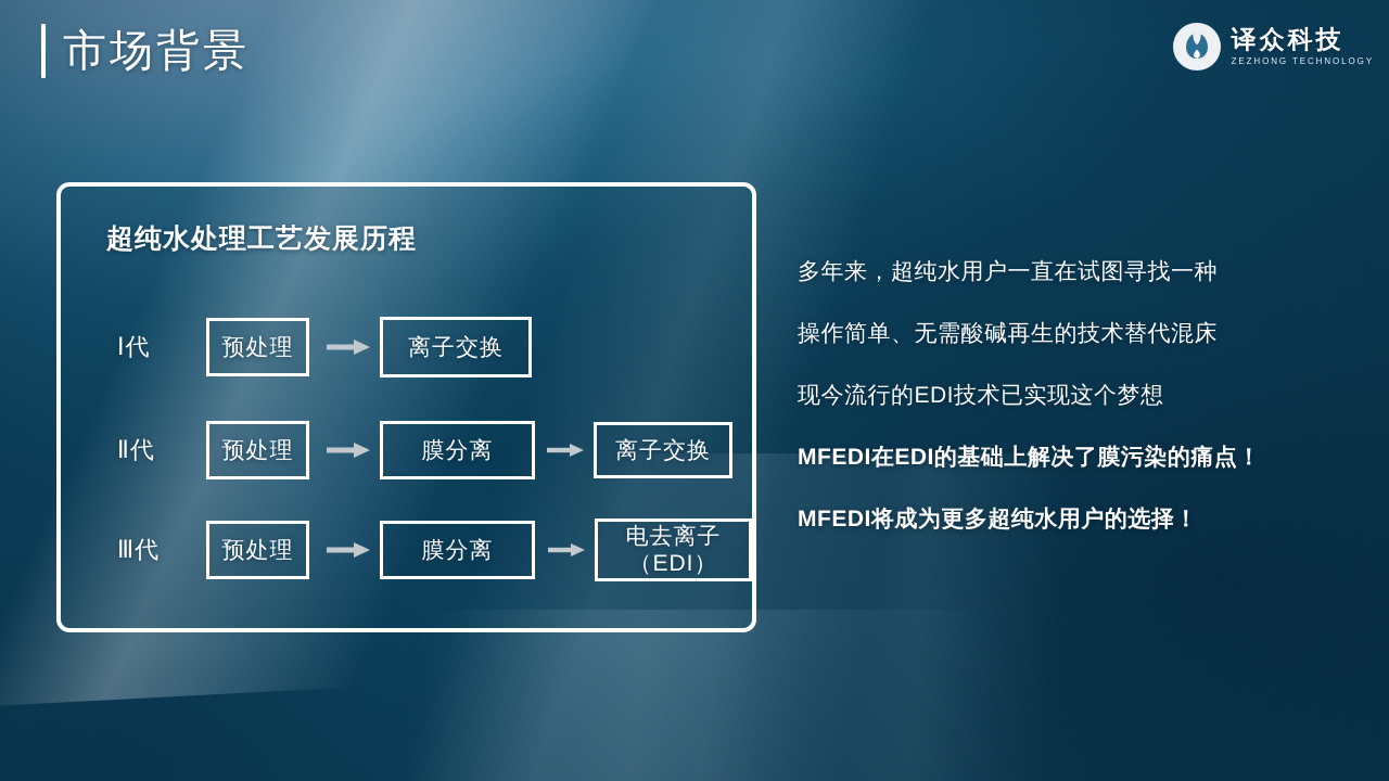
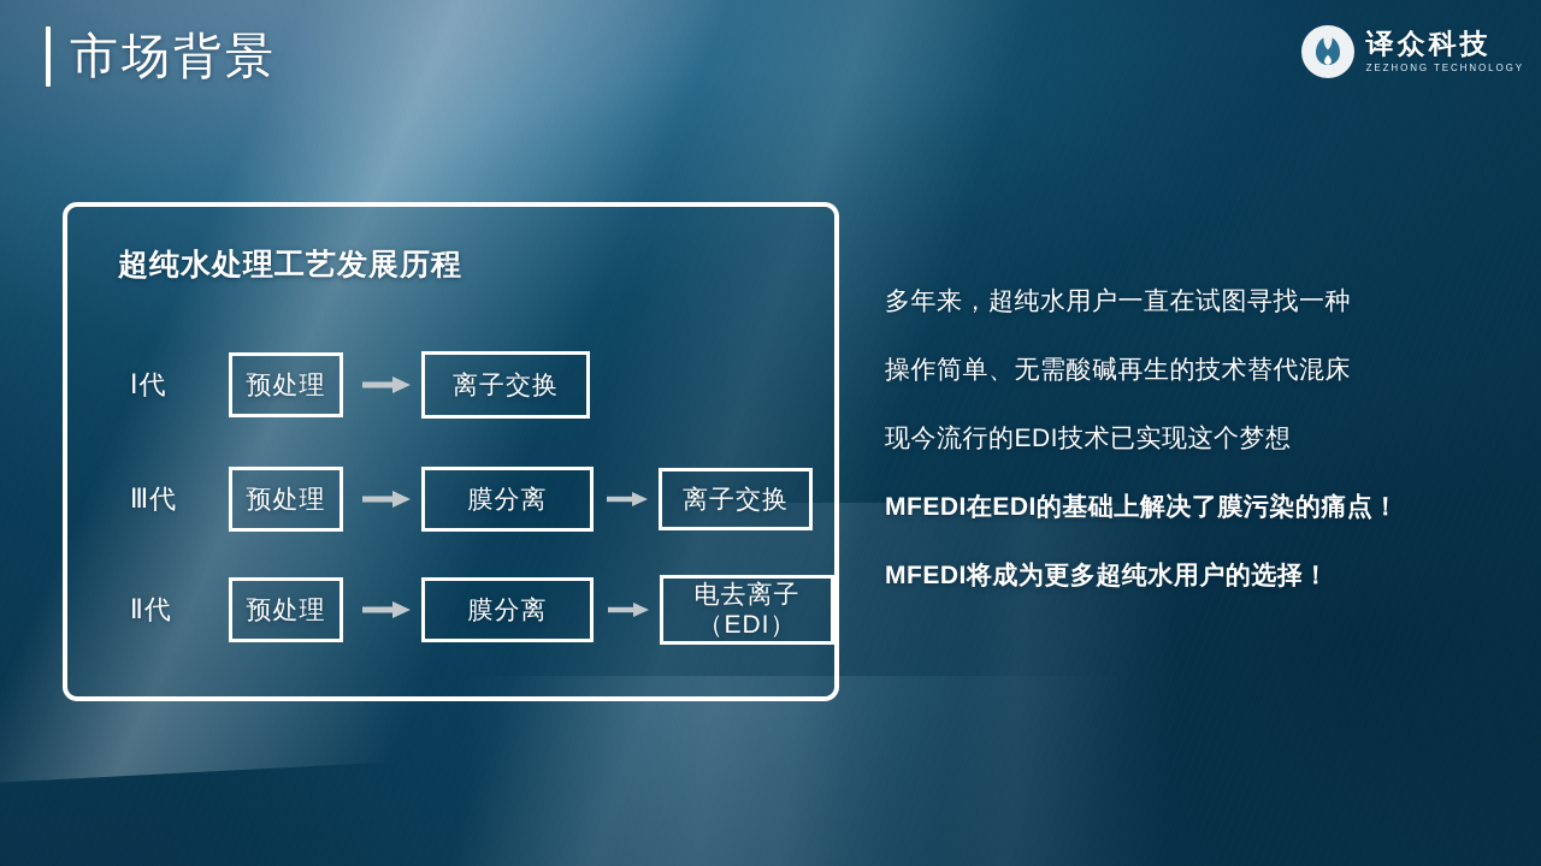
  市场背景
  译众科技
  ZEZHONG TECHNOLOGY
  超纯水处理工艺发展历程
  Ⅰ代
  预处理
  离子交换
- Ⅱ代
+ Ⅲ代
  预处理
  膜分离
  离子交换
- Ⅲ代
+ Ⅱ代
  预处理
  膜分离
  电去离子
  （EDI）
  多年来，超纯水用户一直在试图寻找一种
  操作简单、无需酸碱再生的技术替代混床
  现今流行的EDI技术已实现这个梦想
  MFEDI在EDI的基础上解决了膜污染的痛点！
  MFEDI将成为更多超纯水用户的选择！
